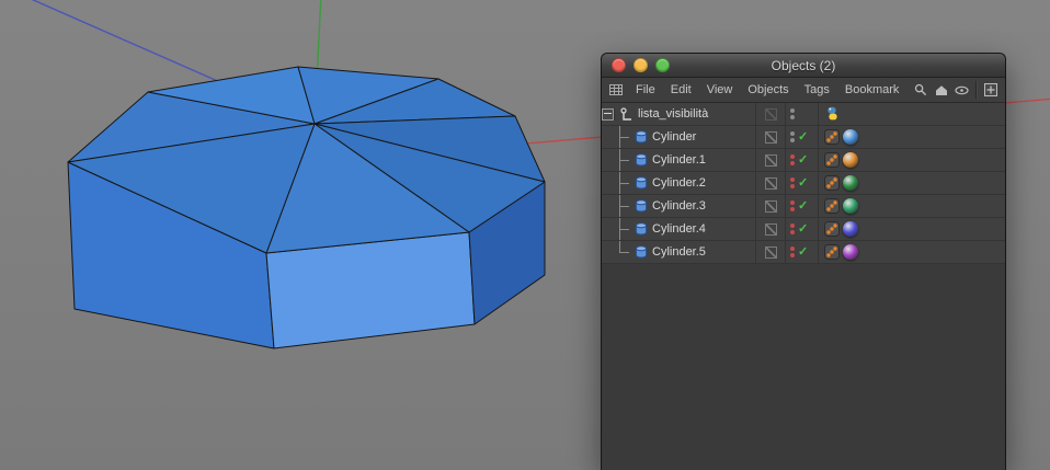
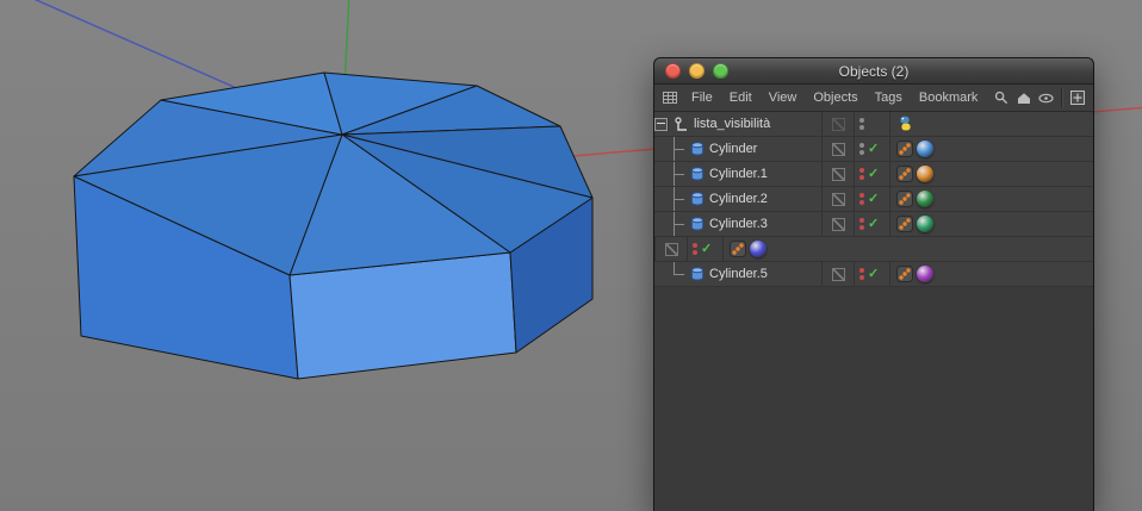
  Objects (2)
  File
  Edit
  View
  Objects
  Tags
  Bookmark
  lista_visibilità
  Cylinder
  ✓
  Cylinder.1
  ✓
  Cylinder.2
  ✓
  Cylinder.3
  ✓
- Cylinder.4
  ✓
  Cylinder.5
  ✓
